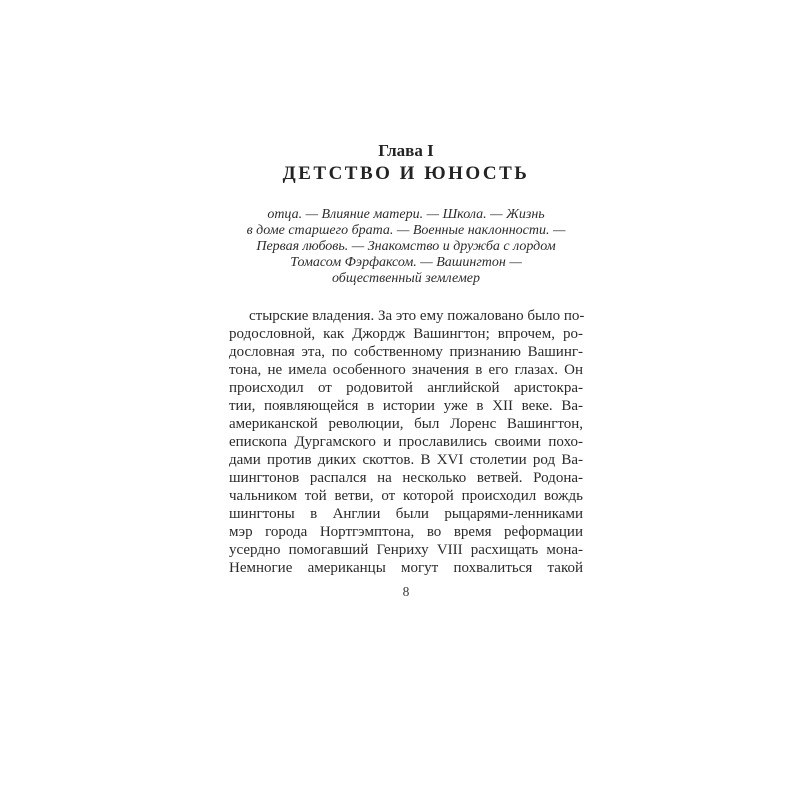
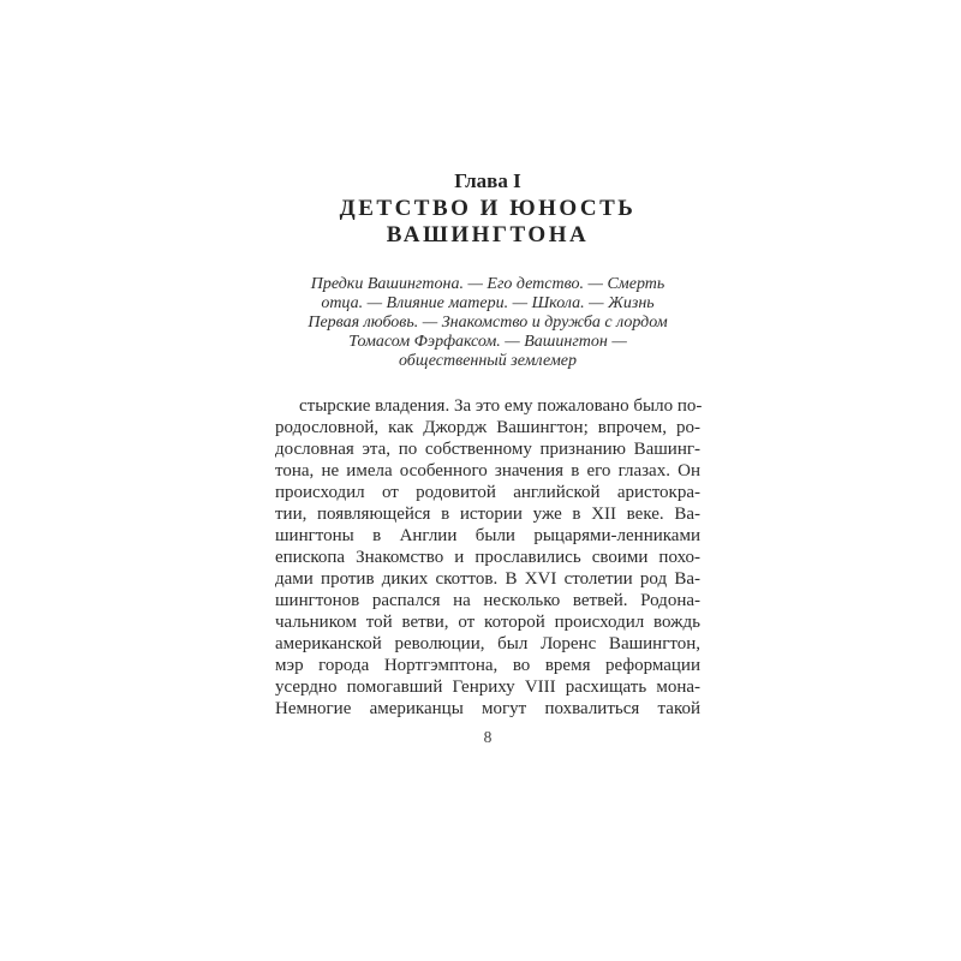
  Глава I
  ДЕТСТВО И ЮНОСТЬ
+ ВАШИНГТОНА
+ Предки Вашингтона. — Его детство. — Смерть
  отца. — Влияние матери. — Школа. — Жизнь
- в доме старшего брата. — Военные наклонности. —
  Первая любовь. — Знакомство и дружба с лордом
  Томасом Фэрфаксом. — Вашингтон —
  общественный землемер
  стырские владения. За это ему пожаловано было по-
  родословной, как Джордж Вашингтон; впрочем, ро-
  дословная эта, по собственному признанию Вашинг-
  тона, не имела особенного значения в его глазах. Он
  происходил от родовитой английской аристокра-
  тии, появляющейся в истории уже в XII веке. Ва-
- американской революции, был Лоренс Вашингтон,
+ шингтоны в Англии были рыцарями-ленниками
- епископа Дургамского и прославились своими похо-
+ епископа Знакомство и прославились своими похо-
  дами против диких скоттов. В XVI столетии род Ва-
  шингтонов распался на несколько ветвей. Родона-
  чальником той ветви, от которой происходил вождь
- шингтоны в Англии были рыцарями-ленниками
+ американской революции, был Лоренс Вашингтон,
  мэр города Нортгэмптона, во время реформации
  усердно помогавший Генриху VIII расхищать мона-
  Немногие американцы могут похвалиться такой
  8
